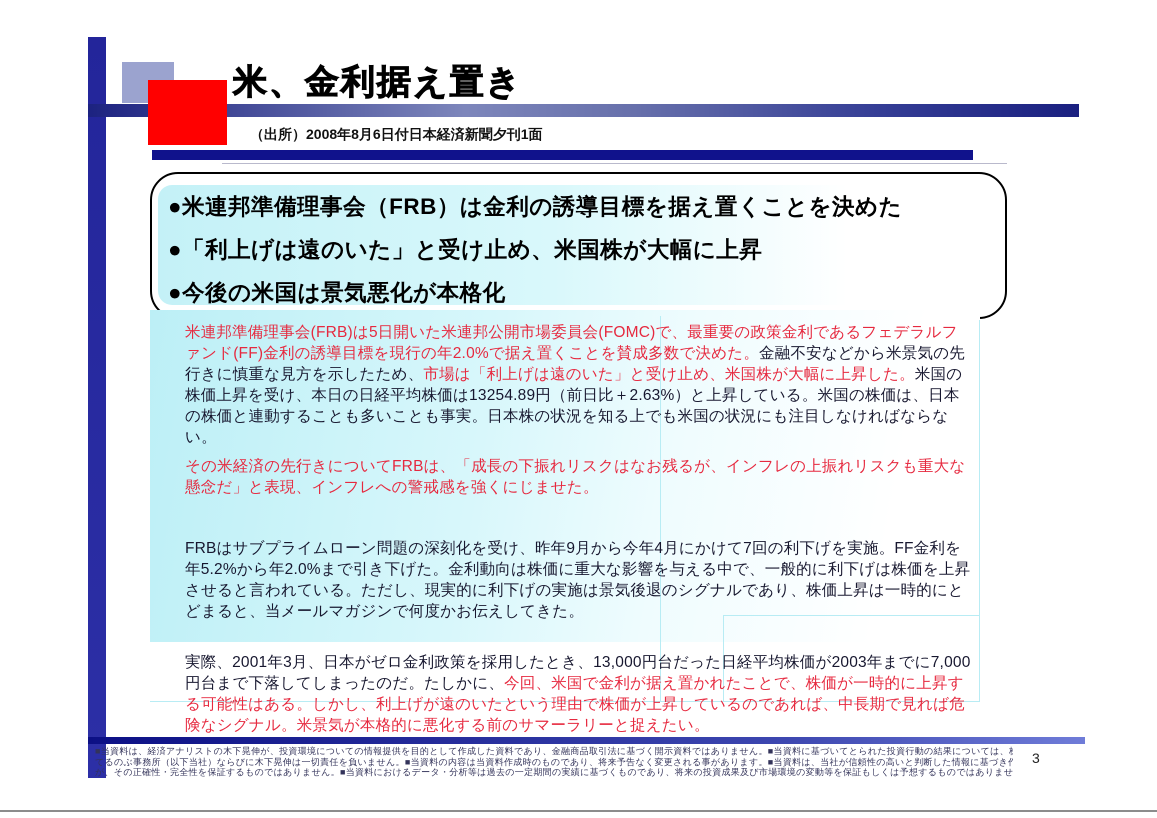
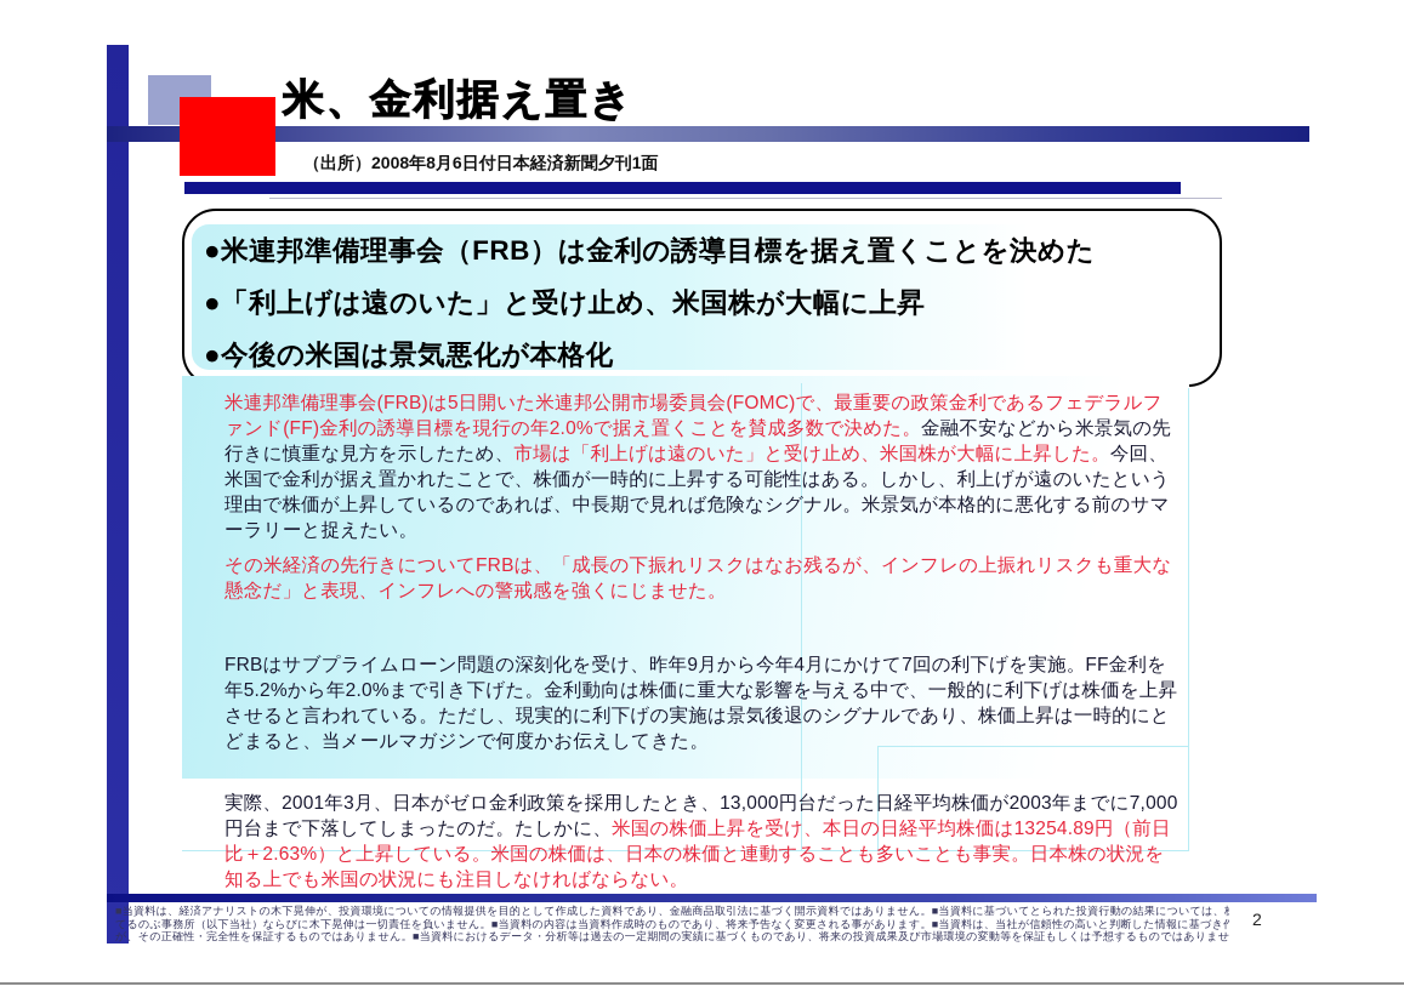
  米、金利据え置き
  （出所）2008年8月6日付日本経済新聞夕刊1面
  ●米連邦準備理事会（FRB）は金利の誘導目標を据え置くことを決めた
  ●「利上げは遠のいた」と受け止め、米国株が大幅に上昇
  ●今後の米国は景気悪化が本格化
- 米連邦準備理事会(FRB)は5日開いた米連邦公開市場委員会(FOMC)で、最重要の政策金利であるフェデラルファンド(FF)金利の誘導目標を現行の年2.0%で据え置くことを賛成多数で決めた。金融不安などから米景気の先行きに慎重な見方を示したため、市場は「利上げは遠のいた」と受け止め、米国株が大幅に上昇した。米国の株価上昇を受け、本日の日経平均株価は13254.89円（前日比＋2.63%）と上昇している。米国の株価は、日本の株価と連動することも多いことも事実。日本株の状況を知る上でも米国の状況にも注目しなければならない。
+ 米連邦準備理事会(FRB)は5日開いた米連邦公開市場委員会(FOMC)で、最重要の政策金利であるフェデラルファンド(FF)金利の誘導目標を現行の年2.0%で据え置くことを賛成多数で決めた。金融不安などから米景気の先行きに慎重な見方を示したため、市場は「利上げは遠のいた」と受け止め、米国株が大幅に上昇した。今回、米国で金利が据え置かれたことで、株価が一時的に上昇する可能性はある。しかし、利上げが遠のいたという理由で株価が上昇しているのであれば、中長期で見れば危険なシグナル。米景気が本格的に悪化する前のサマーラリーと捉えたい。
  その米経済の先行きについてFRBは、「成長の下振れリスクはなお残るが、インフレの上振れリスクも重大な懸念だ」と表現、インフレへの警戒感を強くにじませた。
  FRBはサブプライムローン問題の深刻化を受け、昨年9月から今年4月にかけて7回の利下げを実施。FF金利を年5.2%から年2.0%まで引き下げた。金利動向は株価に重大な影響を与える中で、一般的に利下げは株価を上昇させると言われている。ただし、現実的に利下げの実施は景気後退のシグナルであり、株価上昇は一時的にとどまると、当メールマガジンで何度かお伝えしてきた。
- 実際、2001年3月、日本がゼロ金利政策を採用したとき、13,000円台だった日経平均株価が2003年までに7,000円台まで下落してしまったのだ。たしかに、今回、米国で金利が据え置かれたことで、株価が一時的に上昇する可能性はある。しかし、利上げが遠のいたという理由で株価が上昇しているのであれば、中長期で見れば危険なシグナル。米景気が本格的に悪化する前のサマーラリーと捉えたい。
+ 実際、2001年3月、日本がゼロ金利政策を採用したとき、13,000円台だった日経平均株価が2003年までに7,000円台まで下落してしまったのだ。たしかに、米国の株価上昇を受け、本日の日経平均株価は13254.89円（前日比＋2.63%）と上昇している。米国の株価は、日本の株価と連動することも多いことも事実。日本株の状況を知る上でも米国の状況にも注目しなければならない。
  ■当資料は、経済アナリストの木下晃伸が、投資環境についての情報提供を目的として作成した資料であり、金融商品取引法に基づく開示資料ではありません。■当資料に基づいてとられた投資行動の結果については、
  てるのぶ事務所（以下当社）ならびに木下晃伸は一切責任を負いません。■当資料の内容は当資料作成時のものであり、将来予告なく変更される事があります。■当資料は、当社が信頼性の高いと判断した情報に基づき作
  が、その正確性・完全性を保証するものではありません。■当資料におけるデータ・分析等は過去の一定期間の実績に基づくものであり、将来の投資成果及び市場環境の変動等を保証もしくは予想するものではありませ
- 3
+ 2
